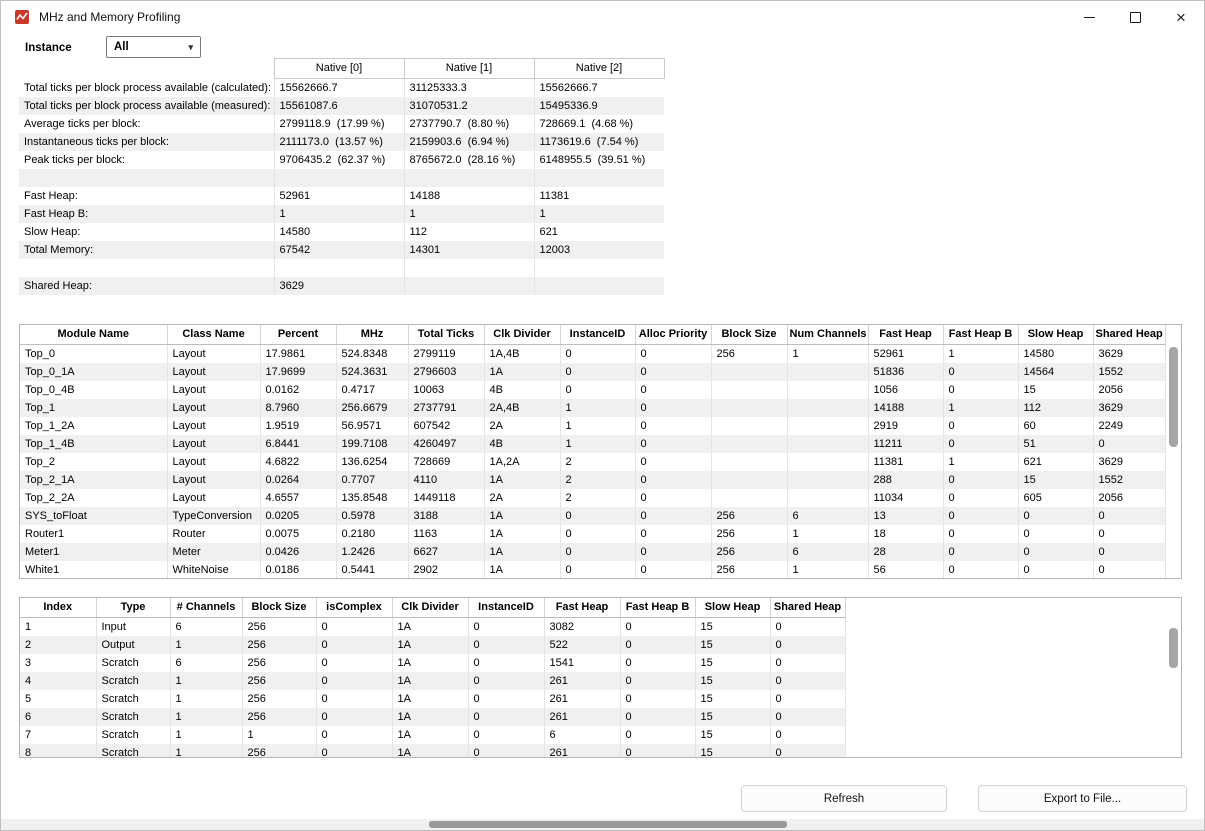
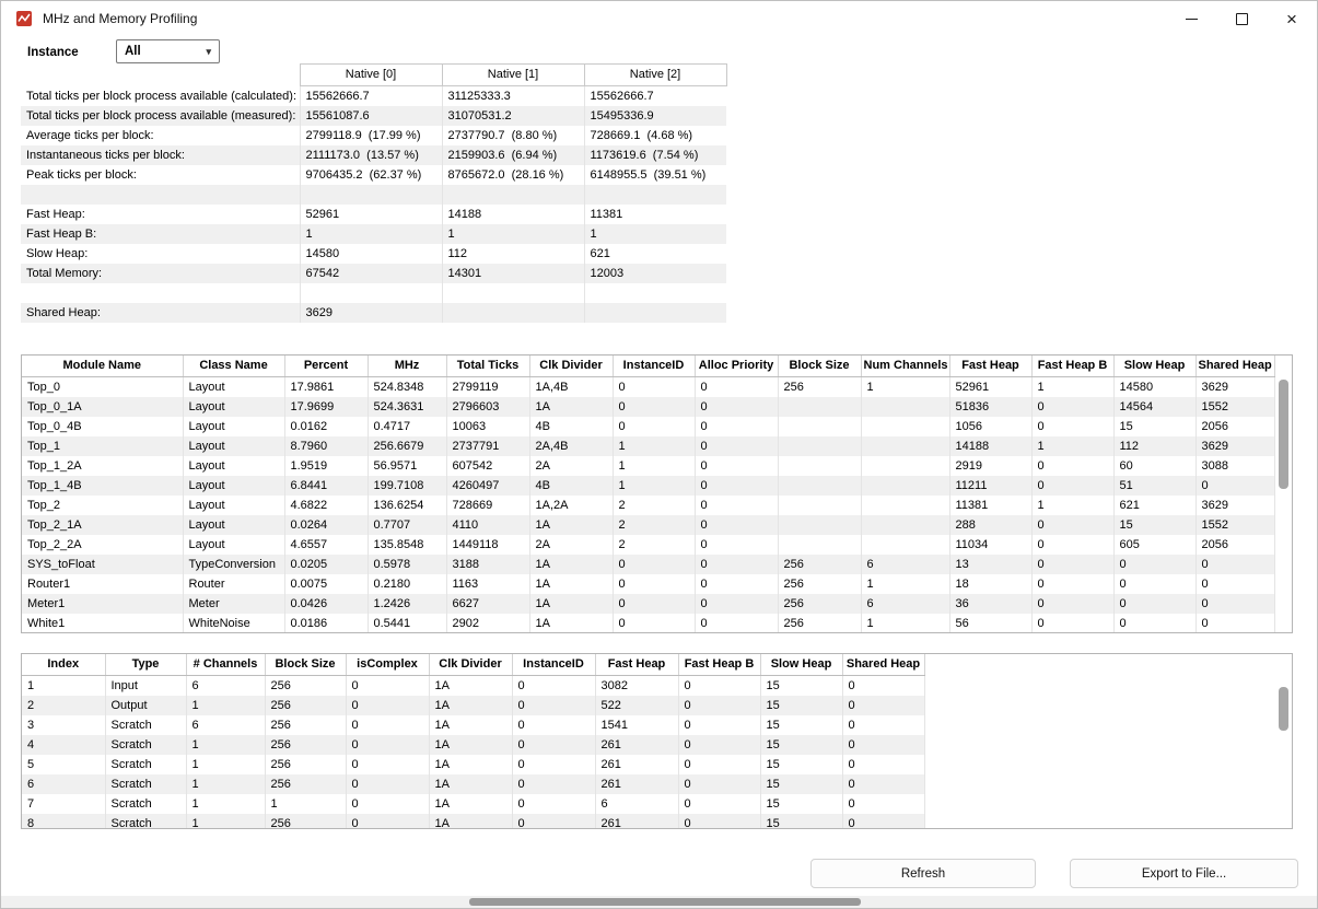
  MHz and Memory Profiling
  ×
  Instance
  All
  ▾
  	Native [0]	Native [1]	Native [2]
  Total ticks per block process available (calculated):	15562666.7	31125333.3	15562666.7
  Total ticks per block process available (measured):	15561087.6	31070531.2	15495336.9
  Average ticks per block:	2799118.9 (17.99 %)	2737790.7 (8.80 %)	728669.1 (4.68 %)
  Instantaneous ticks per block:	2111173.0 (13.57 %)	2159903.6 (6.94 %)	1173619.6 (7.54 %)
  Peak ticks per block:	9706435.2 (62.37 %)	8765672.0 (28.16 %)	6148955.5 (39.51 %)
  Fast Heap:	52961	14188	11381
  Fast Heap B:	1	1	1
  Slow Heap:	14580	112	621
  Total Memory:	67542	14301	12003
  Shared Heap:	3629
  Module Name	Class Name	Percent	MHz	Total Ticks	Clk Divider	InstanceID	Alloc Priority	Block Size	Num Channels	Fast Heap	Fast Heap B	Slow Heap	Shared Heap
  Top_0	Layout	17.9861	524.8348	2799119	1A,4B	0	0	256	1	52961	1	14580	3629
  Top_0_1A	Layout	17.9699	524.3631	2796603	1A	0	0			51836	0	14564	1552
  Top_0_4B	Layout	0.0162	0.4717	10063	4B	0	0			1056	0	15	2056
  Top_1	Layout	8.7960	256.6679	2737791	2A,4B	1	0			14188	1	112	3629
- Top_1_2A	Layout	1.9519	56.9571	607542	2A	1	0			2919	0	60	2249
+ Top_1_2A	Layout	1.9519	56.9571	607542	2A	1	0			2919	0	60	3088
  Top_1_4B	Layout	6.8441	199.7108	4260497	4B	1	0			11211	0	51	0
  Top_2	Layout	4.6822	136.6254	728669	1A,2A	2	0			11381	1	621	3629
  Top_2_1A	Layout	0.0264	0.7707	4110	1A	2	0			288	0	15	1552
  Top_2_2A	Layout	4.6557	135.8548	1449118	2A	2	0			11034	0	605	2056
  SYS_toFloat	TypeConversion	0.0205	0.5978	3188	1A	0	0	256	6	13	0	0	0
  Router1	Router	0.0075	0.2180	1163	1A	0	0	256	1	18	0	0	0
- Meter1	Meter	0.0426	1.2426	6627	1A	0	0	256	6	28	0	0	0
+ Meter1	Meter	0.0426	1.2426	6627	1A	0	0	256	6	36	0	0	0
  White1	WhiteNoise	0.0186	0.5441	2902	1A	0	0	256	1	56	0	0	0
  Index	Type	# Channels	Block Size	isComplex	Clk Divider	InstanceID	Fast Heap	Fast Heap B	Slow Heap	Shared Heap
  1	Input	6	256	0	1A	0	3082	0	15	0
  2	Output	1	256	0	1A	0	522	0	15	0
  3	Scratch	6	256	0	1A	0	1541	0	15	0
  4	Scratch	1	256	0	1A	0	261	0	15	0
  5	Scratch	1	256	0	1A	0	261	0	15	0
  6	Scratch	1	256	0	1A	0	261	0	15	0
  7	Scratch	1	1	0	1A	0	6	0	15	0
  8	Scratch	1	256	0	1A	0	261	0	15	0
  Refresh
  Export to File...
